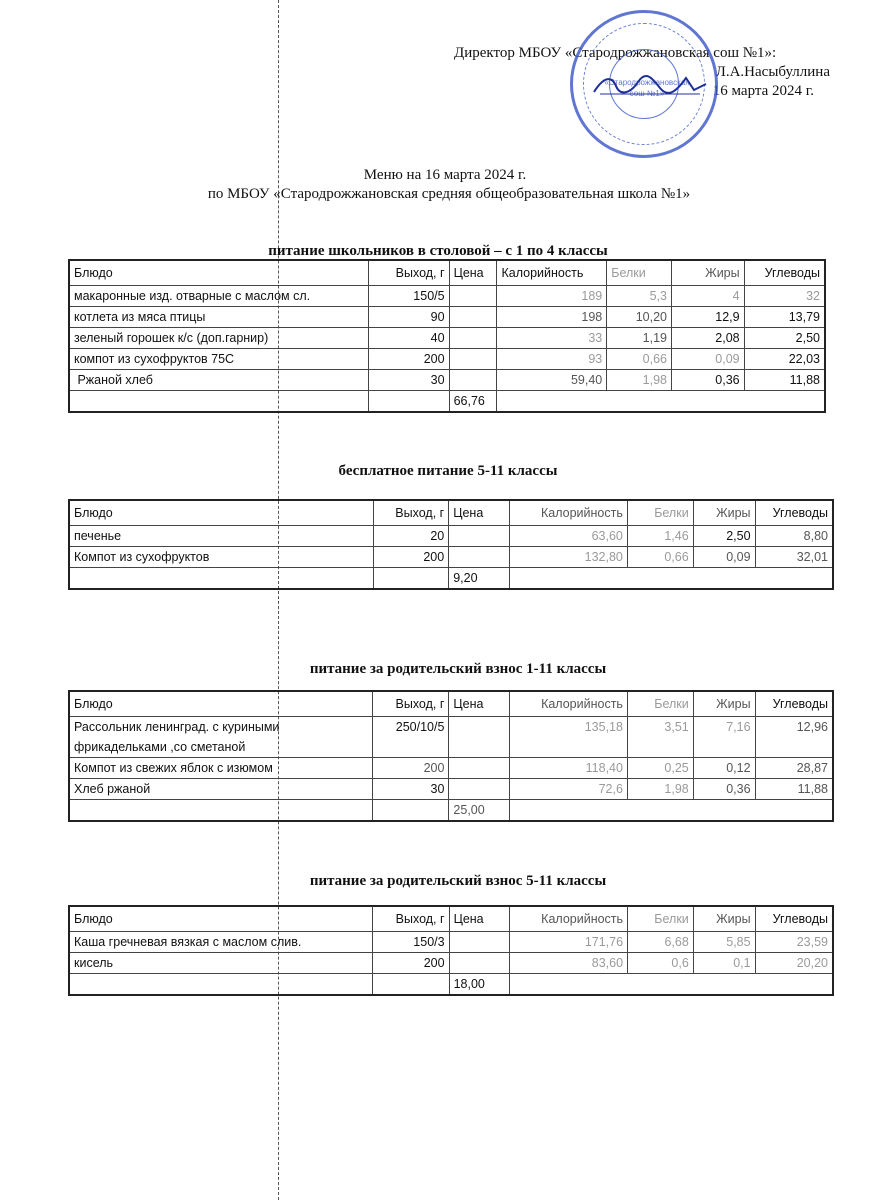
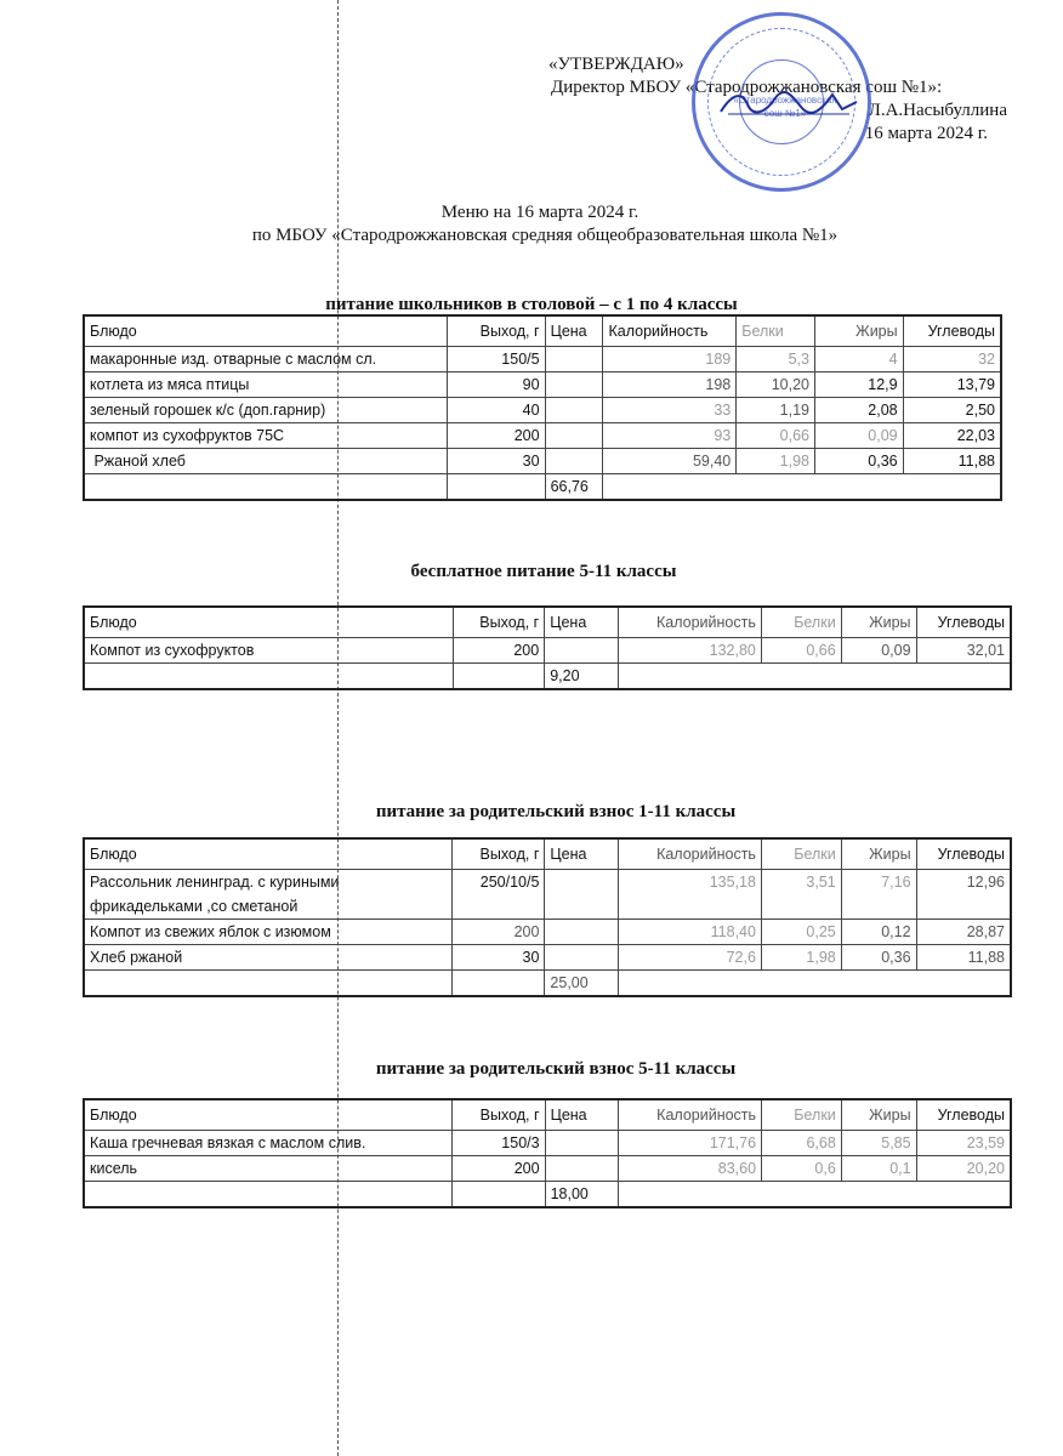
+ «УТВЕРЖДАЮ»
  Директор МБОУ «Стародрожжановская сош №1»:
  Л.А.Насыбуллина
  16 марта 2024 г.
  «Стародожжановскя
  Меню на 16 марта 2024 г.
  по МБОУ «Стародрожжановская средняя общеобразовательная школа №1»
  питание школьников в столовой – с 1 по 4 классы
  Блюдо	Выход, г	Цена	Калорийность	Белки	Жиры	Углеводы
  макаронные изд. отварные с маслом сл.	150/5		189	5,3	4	32
  котлета из мяса птицы	90		198	10,20	12,9	13,79
  зеленый горошек к/с (доп.гарнир)	40		33	1,19	2,08	2,50
  компот из сухофруктов 75С	200		93	0,66	0,09	22,03
  Ржаной хлеб	30		59,40	1,98	0,36	11,88
  		66,76
  бесплатное питание 5-11 классы
  Блюдо	Выход, г	Цена	Калорийность	Белки	Жиры	Углеводы
- печенье	20		63,60	1,46	2,50	8,80
  Компот из сухофруктов	200		132,80	0,66	0,09	32,01
  		9,20
  питание за родительский взнос 1-11 классы
  Блюдо	Выход, г	Цена	Калорийность	Белки	Жиры	Углеводы
  Рассольник ленинград. с куриными фрикадельками ,со сметаной	250/10/5		135,18	3,51	7,16	12,96
  Компот из свежих яблок с изюмом	200		118,40	0,25	0,12	28,87
  Хлеб ржаной	30		72,6	1,98	0,36	11,88
  		25,00
  питание за родительский взнос 5-11 классы
  Блюдо	Выход, г	Цена	Калорийность	Белки	Жиры	Углеводы
  Каша гречневая вязкая с маслом слив.	150/3		171,76	6,68	5,85	23,59
  кисель	200		83,60	0,6	0,1	20,20
  		18,00
